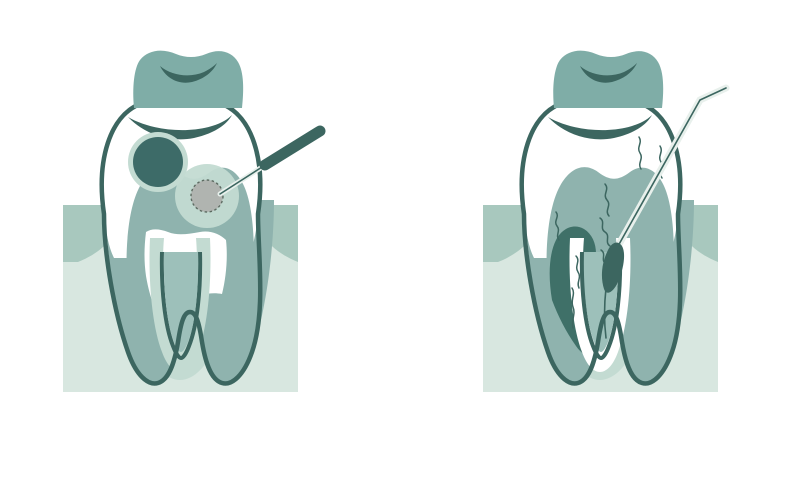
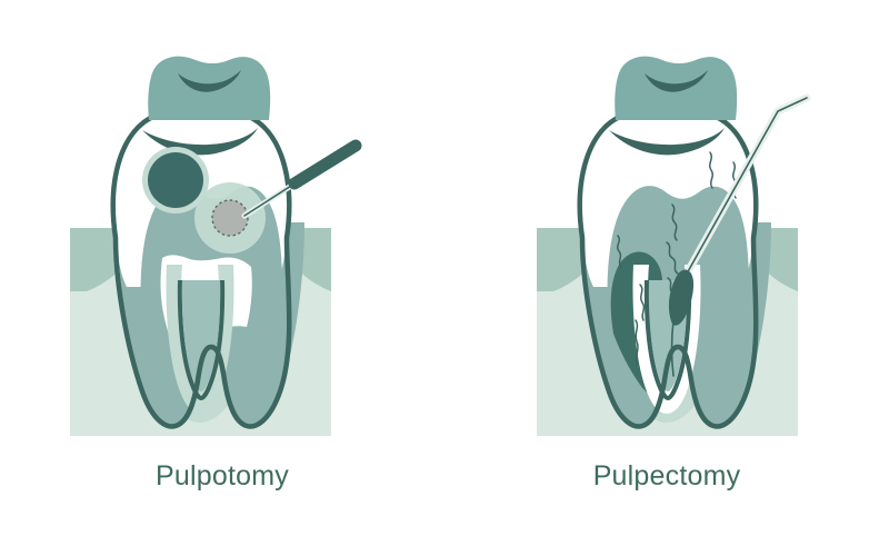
+ Pulpotomy
+ Pulpectomy
